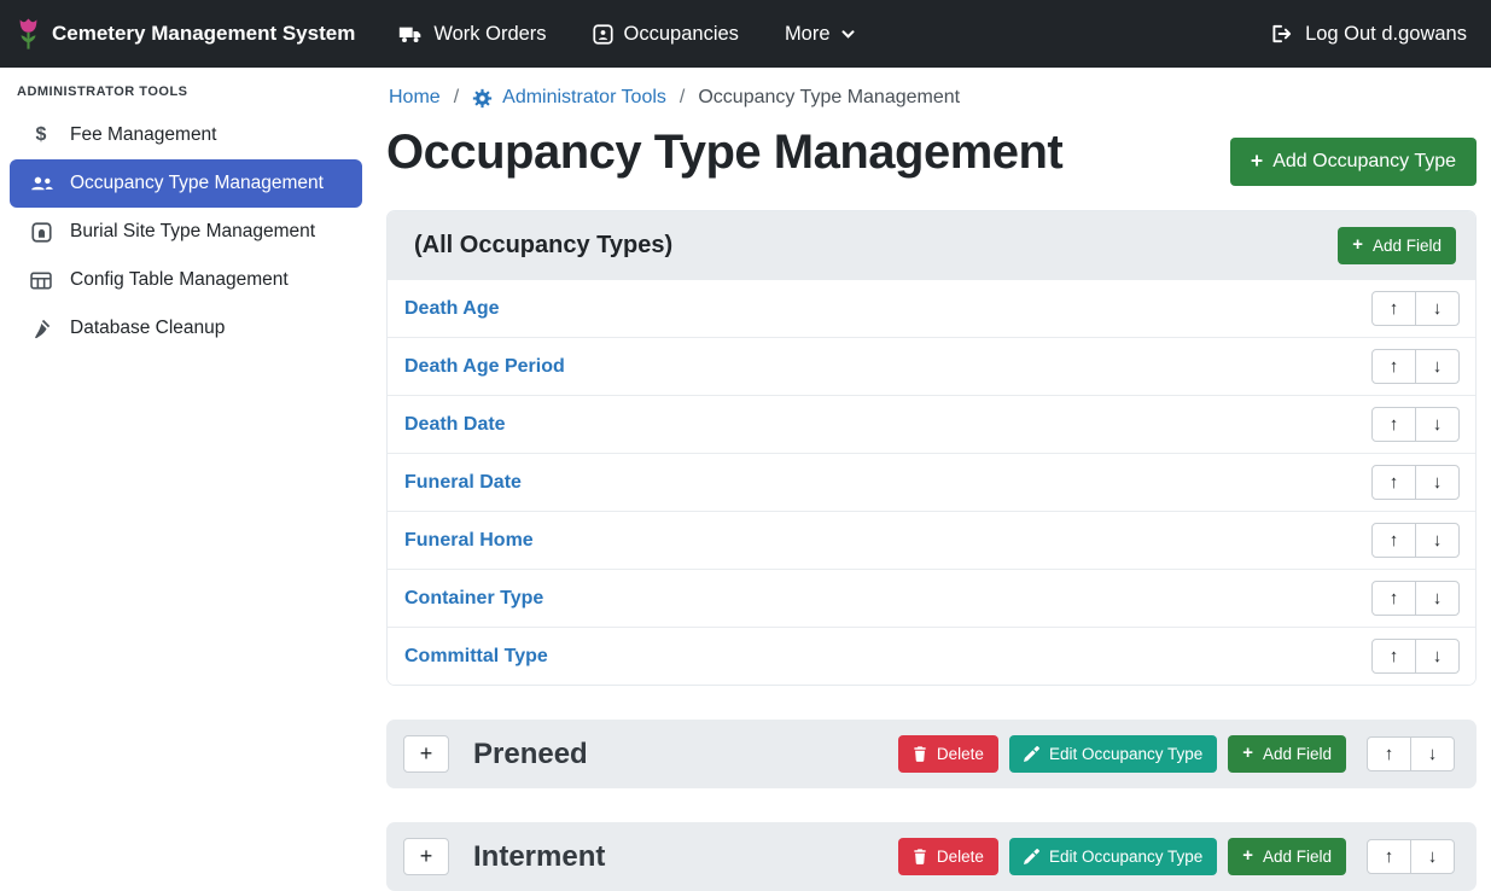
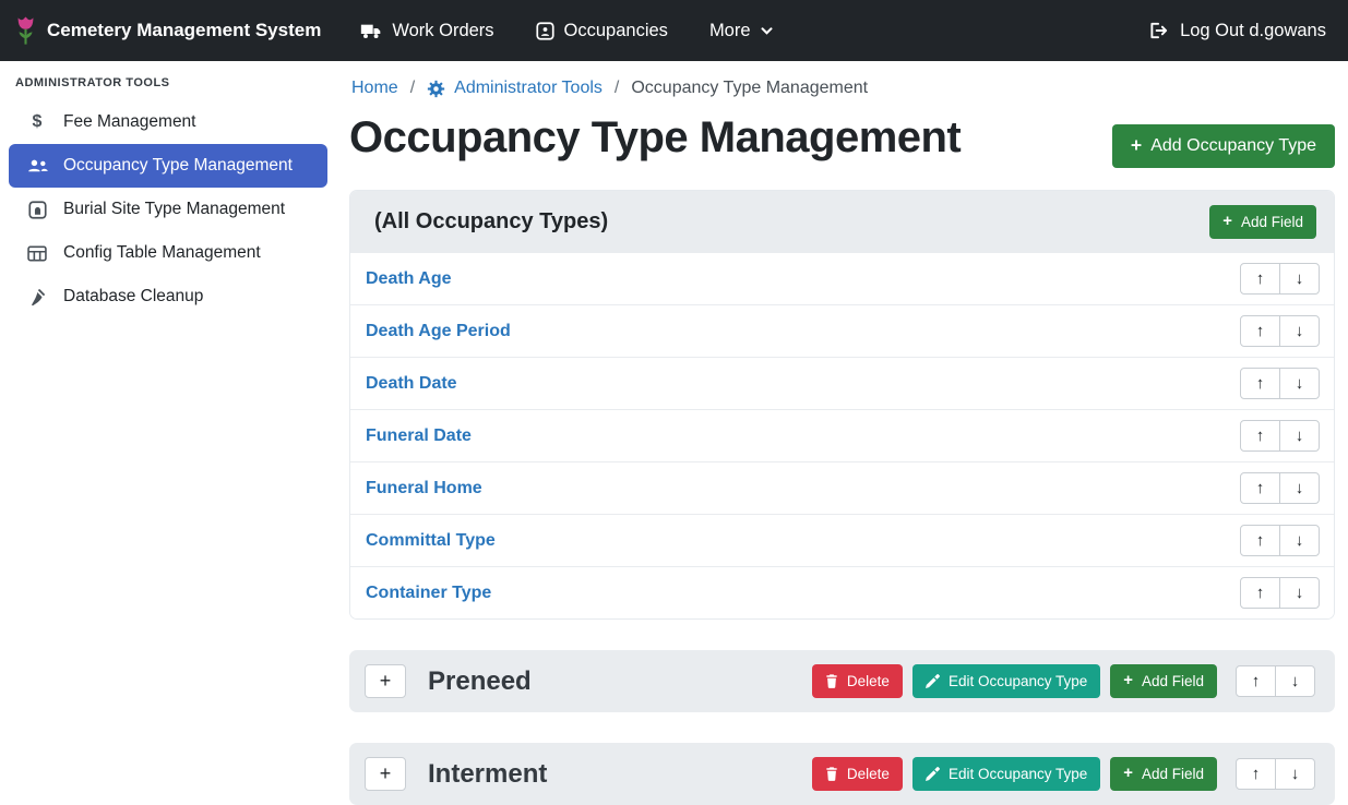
  Cemetery Management System
  Work Orders
  Occupancies
  More
  Log Out d.gowans
  ADMINISTRATOR TOOLS
  $
  Fee Management
  Occupancy Type Management
  Burial Site Type Management
  Config Table Management
  Database Cleanup
  Home
  /
  Administrator Tools
  /
  Occupancy Type Management
  Occupancy Type Management
  +
  Add Occupancy Type
  (All Occupancy Types)
  +
  Add Field
  Death Age
  ↑
  ↓
  Death Age Period
  ↑
  ↓
  Death Date
  ↑
  ↓
  Funeral Date
  ↑
  ↓
  Funeral Home
  ↑
  ↓
- Container Type
+ Committal Type
  ↑
  ↓
- Committal Type
+ Container Type
  ↑
  ↓
  +
  Preneed
  Delete
  Edit Occupancy Type
  +
  Add Field
  ↑
  ↓
  +
  Interment
  Delete
  Edit Occupancy Type
  +
  Add Field
  ↑
  ↓
